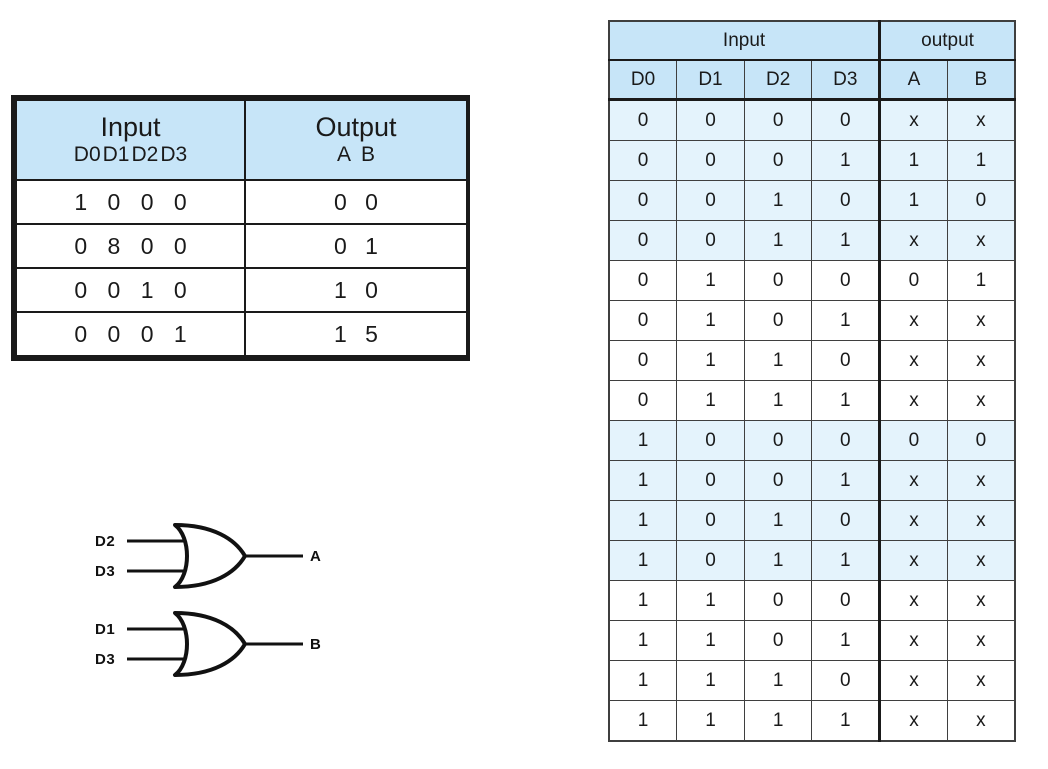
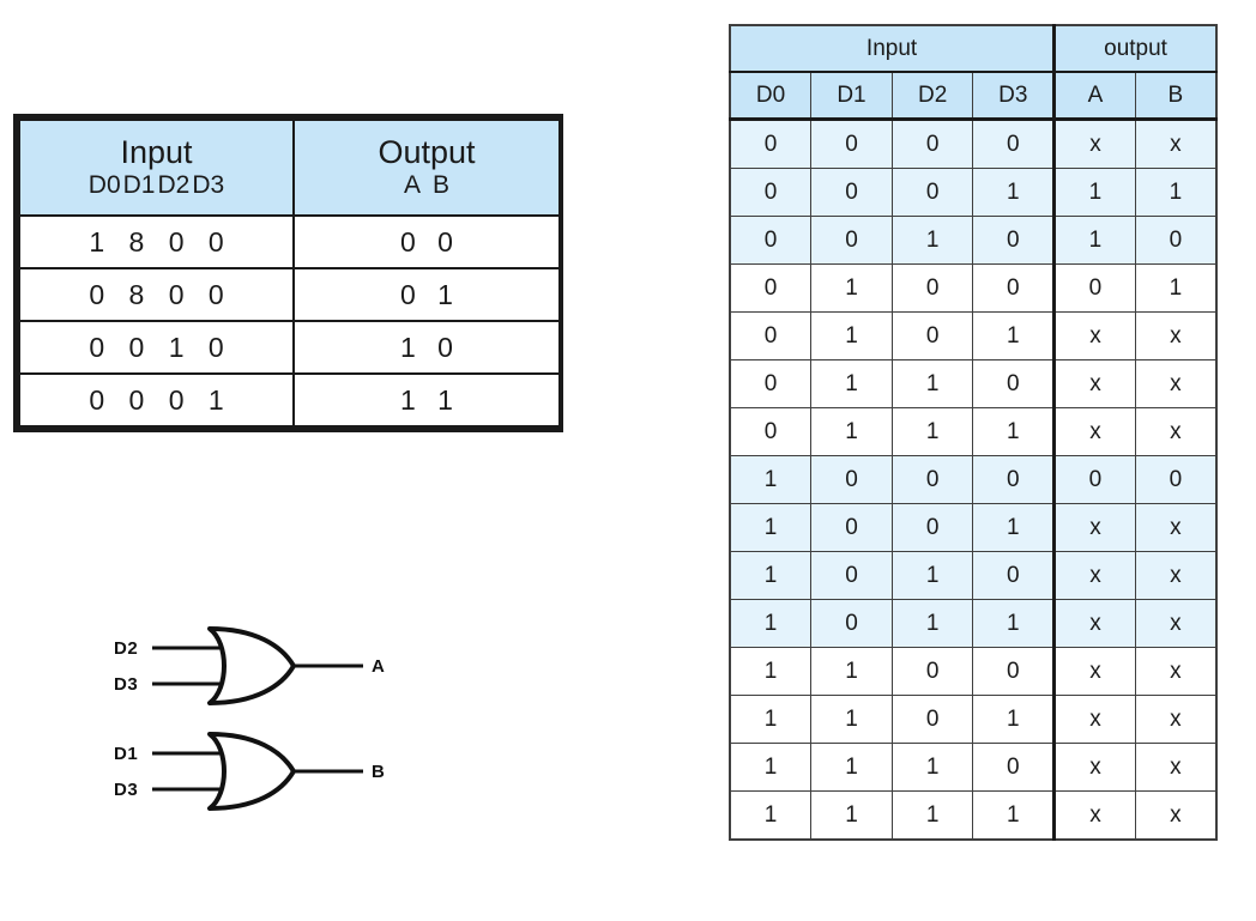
  Input D0D1D2D3	Output A B
- 1 0 0 0	0 0
+ 1 8 0 0	0 0
  0 8 0 0	0 1
  0 0 1 0	1 0
- 0 0 0 1	1 5
+ 0 0 0 1	1 1
  Input	output
  D0	D1	D2	D3	A	B
  0	0	0	0	x	x
  0	0	0	1	1	1
  0	0	1	0	1	0
- 0	0	1	1	x	x
  0	1	0	0	0	1
  0	1	0	1	x	x
  0	1	1	0	x	x
  0	1	1	1	x	x
  1	0	0	0	0	0
  1	0	0	1	x	x
  1	0	1	0	x	x
  1	0	1	1	x	x
  1	1	0	0	x	x
  1	1	0	1	x	x
  1	1	1	0	x	x
  1	1	1	1	x	x
  D2
  D3
  A
  D1
  D3
  B
